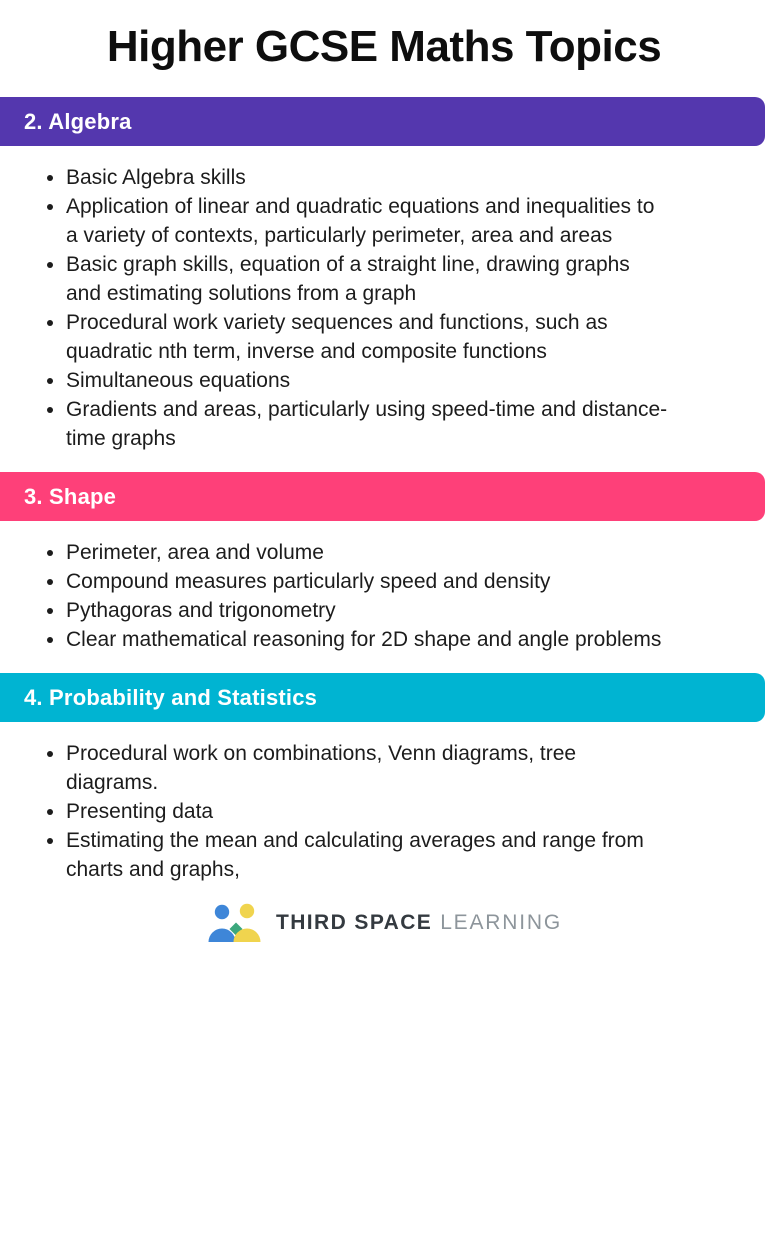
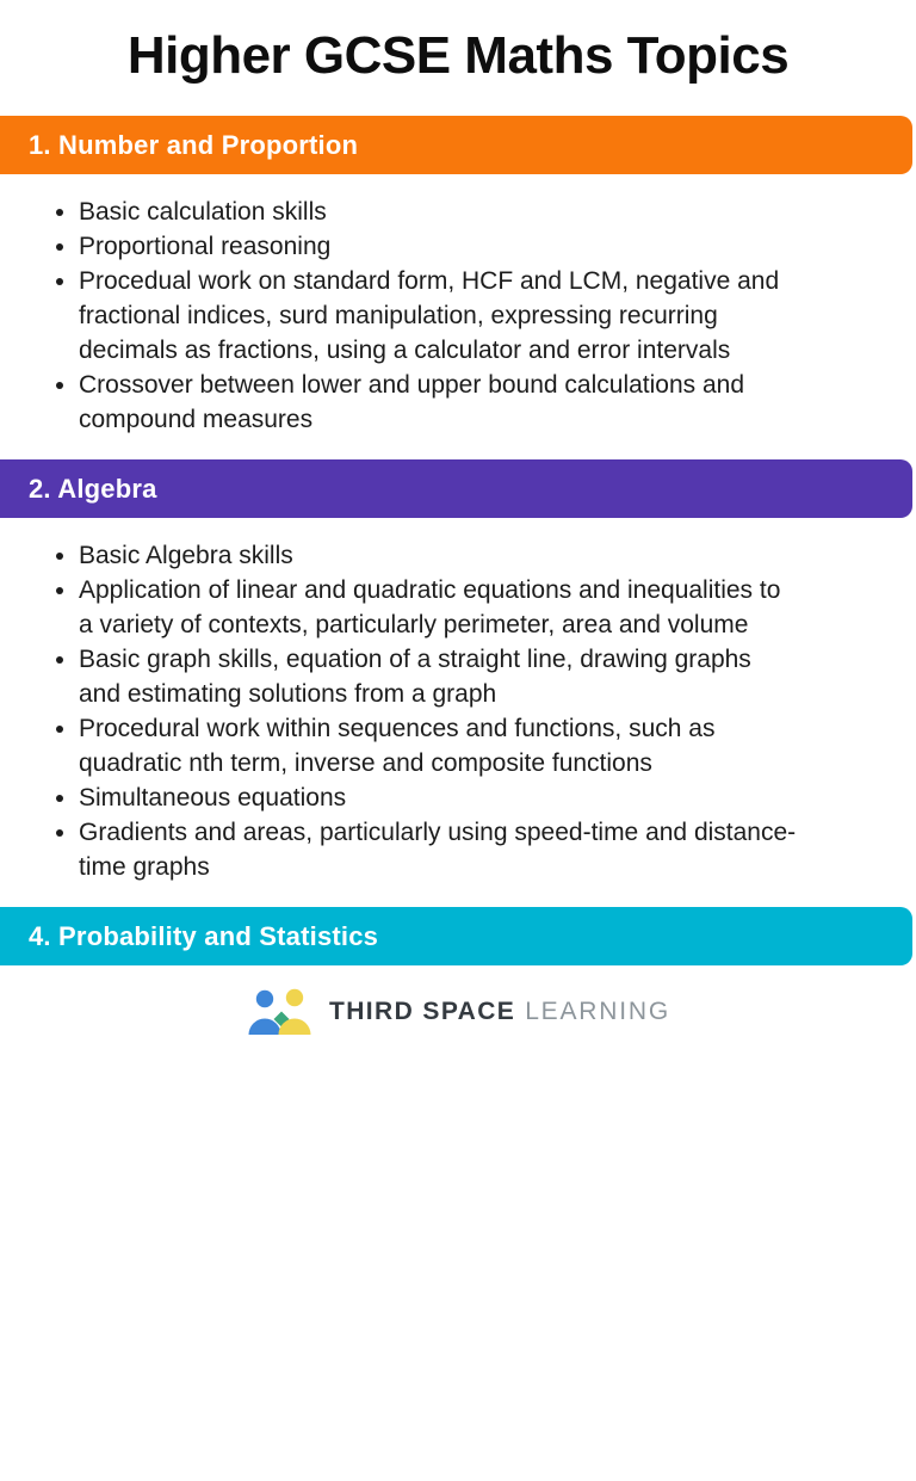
  Higher GCSE Maths Topics
+ 1. Number and Proportion
+ Basic calculation skills
+ Proportional reasoning
+ Procedual work on standard form, HCF and LCM, negative and fractional indices, surd manipulation, expressing recurring decimals as fractions, using a calculator and error intervals
+ Crossover between lower and upper bound calculations and compound measures
  2. Algebra
  Basic Algebra skills
- Application of linear and quadratic equations and inequalities to a variety of contexts, particularly perimeter, area and areas
+ Application of linear and quadratic equations and inequalities to a variety of contexts, particularly perimeter, area and volume
  Basic graph skills, equation of a straight line, drawing graphs and estimating solutions from a graph
- Procedural work variety sequences and functions, such as quadratic nth term, inverse and composite functions
+ Procedural work within sequences and functions, such as quadratic nth term, inverse and composite functions
  Simultaneous equations
  Gradients and areas, particularly using speed-time and distance-time graphs
- 3. Shape
- Perimeter, area and volume
- Compound measures particularly speed and density
- Pythagoras and trigonometry
- Clear mathematical reasoning for 2D shape and angle problems
  4. Probability and Statistics
- Procedural work on combinations, Venn diagrams, tree diagrams.
- Presenting data
- Estimating the mean and calculating averages and range from charts and graphs,
  THIRD SPACE
  LEARNING
